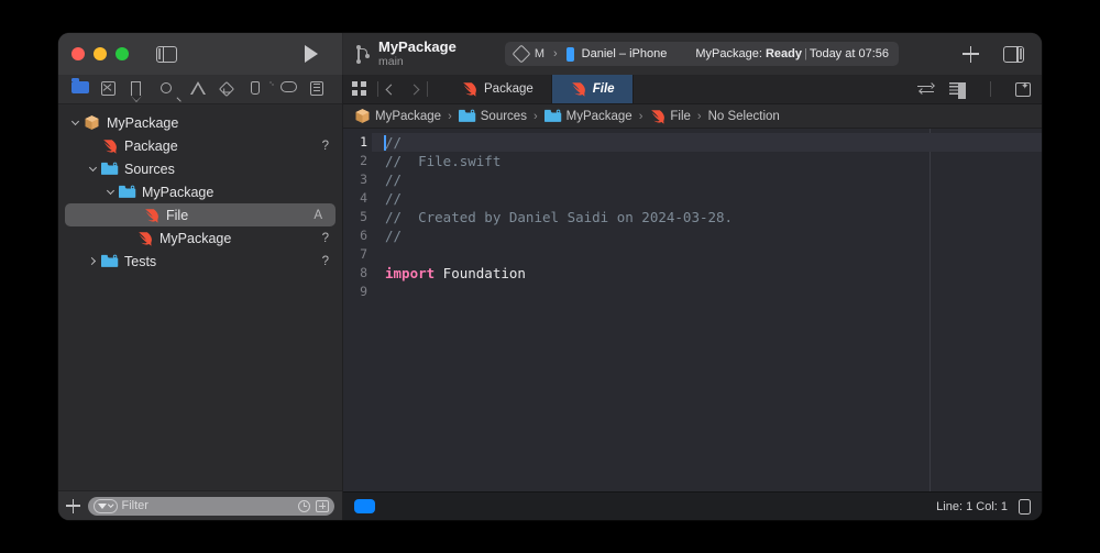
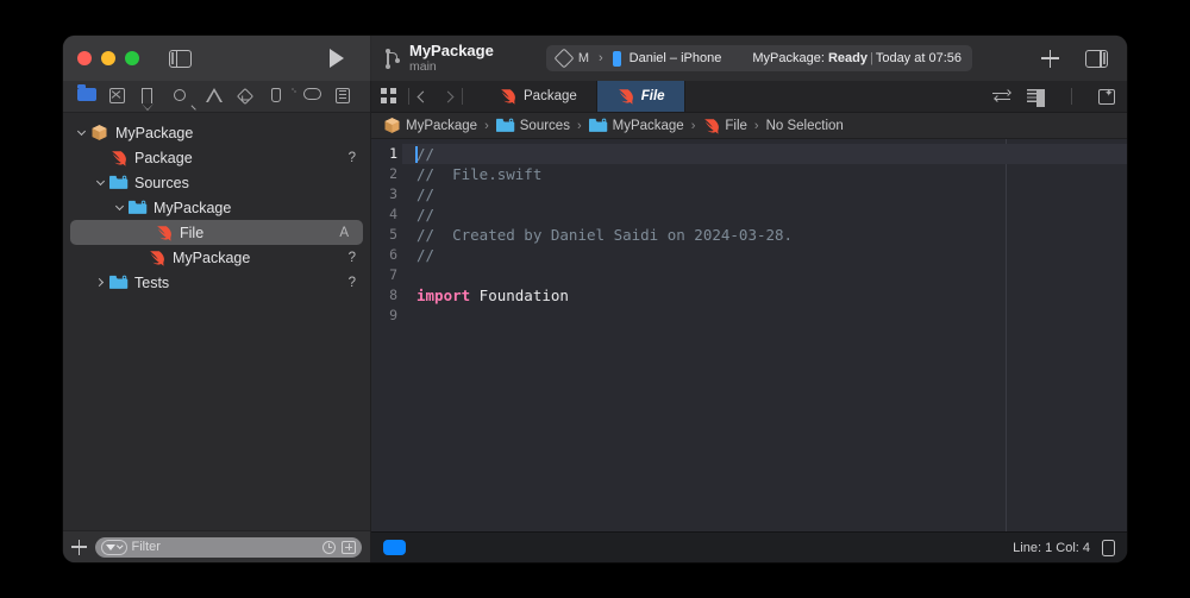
  MyPackage
  main
  M
  ›
  Daniel – iPhone
  MyPackage: Ready | Today at 07:56
  MyPackage
  Package
  ?
  Sources
  MyPackage
  File
  A
  MyPackage
  ?
  Tests
  ?
  Filter
  Package
  File
  MyPackage
  ›
  Sources
  ›
  MyPackage
  ›
  File
  ›
  No Selection
  1
  2
  3
  4
  5
  6
  7
  8
  9
  //
  // File.swift
  //
  //
  // Created by Daniel Saidi on 2024-03-28.
  //
  import Foundation
- Line: 1 Col: 1
+ Line: 1 Col: 4
